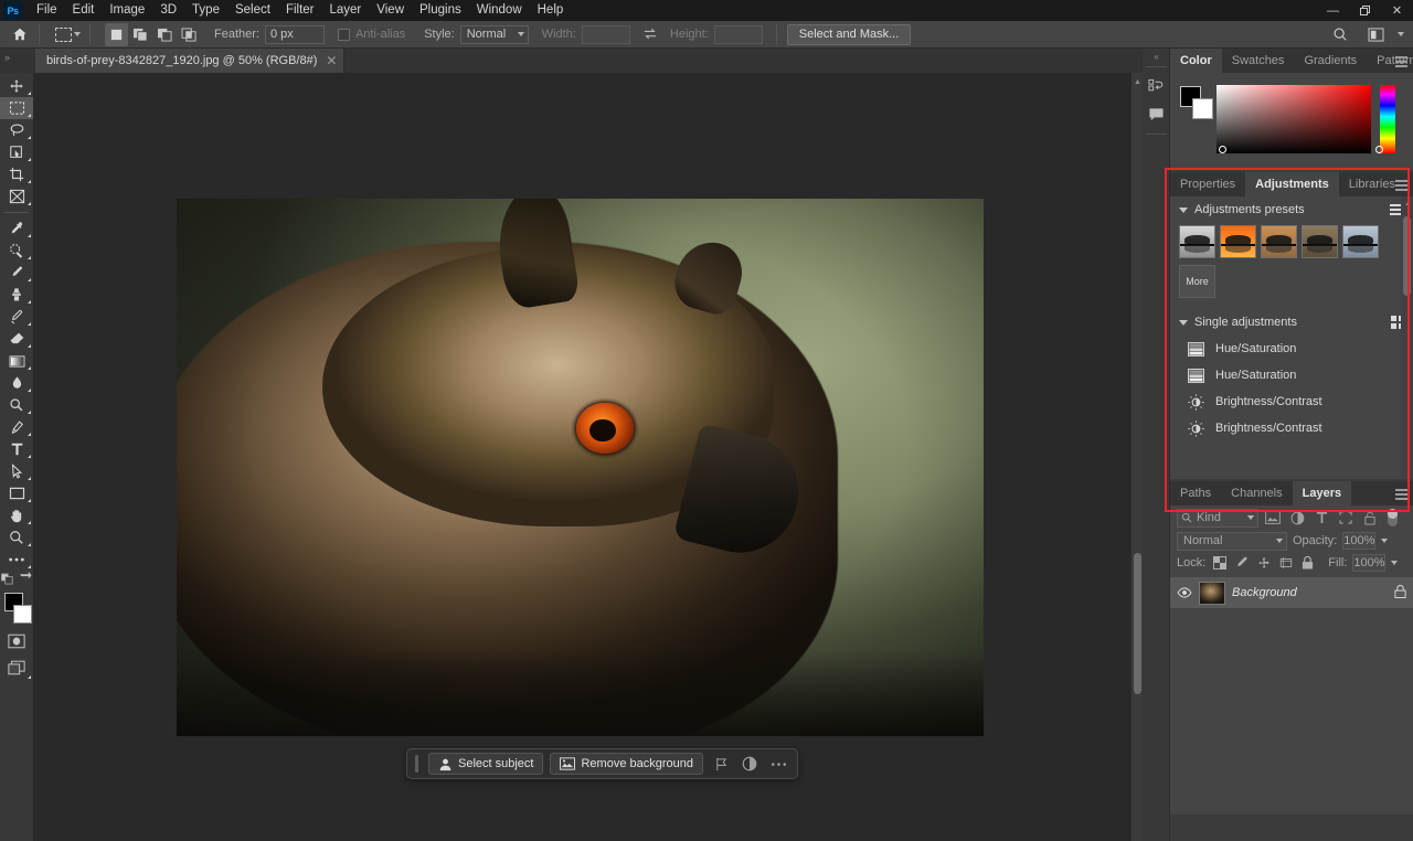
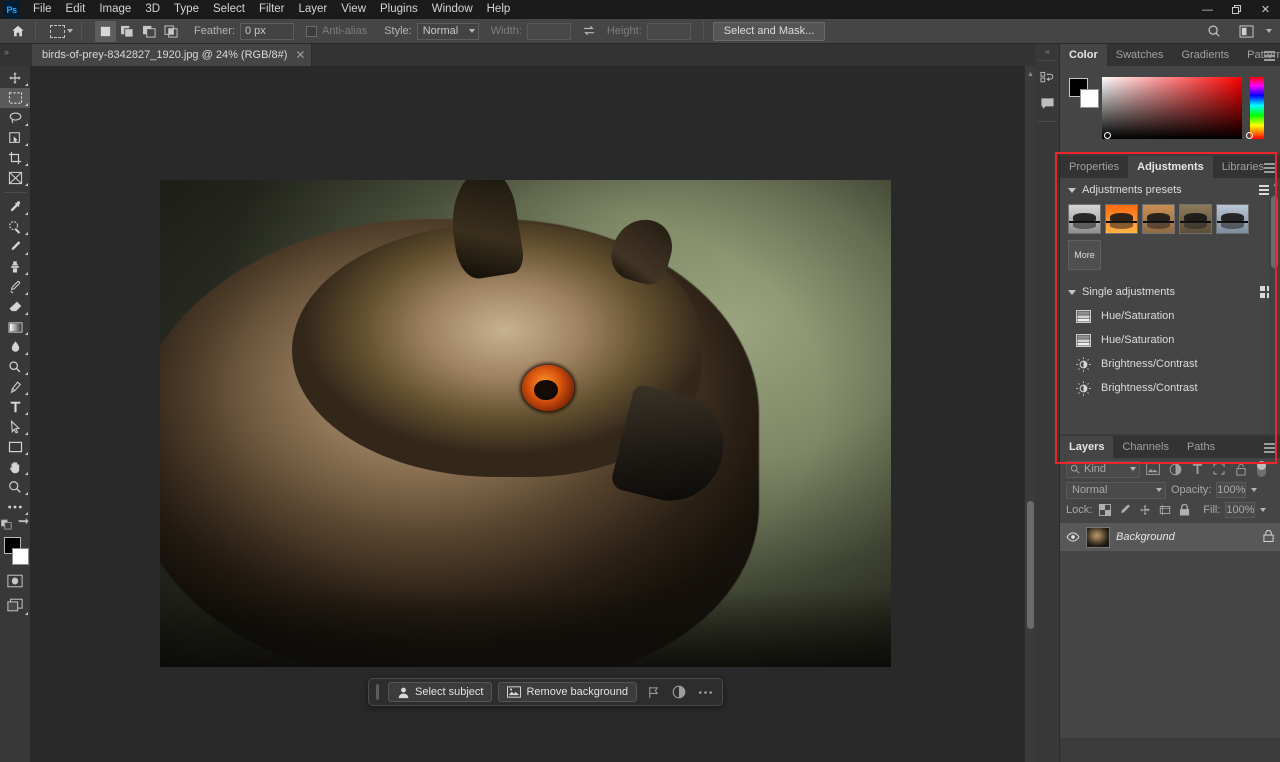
  Ps
  File
  Edit
  Image
  3D
  Type
  Select
  Filter
  Layer
  View
  Plugins
  Window
  Help
  —
  ✕
  Feather:
  0 px
  Anti-alias
  Style:
  Normal
  Width:
  Height:
  Select and Mask...
  »
- birds-of-prey-8342827_1920.jpg @ 50% (RGB/8#)
+ birds-of-prey-8342827_1920.jpg @ 24% (RGB/8#)
  ✕
  Select subject
  Remove background
  «
  Color
  Swatches
  Gradients
  Properties
  Adjustments
  Libraries
  Adjustments presets
  More
  Single adjustments
  Hue/Saturation
  Hue/Saturation
  Brightness/Contrast
  Brightness/Contrast
- Paths
+ Layers
  Channels
- Layers
+ Paths
  Kind
  Normal
  Opacity:
  100%
  Lock:
  Fill:
  100%
  Background
